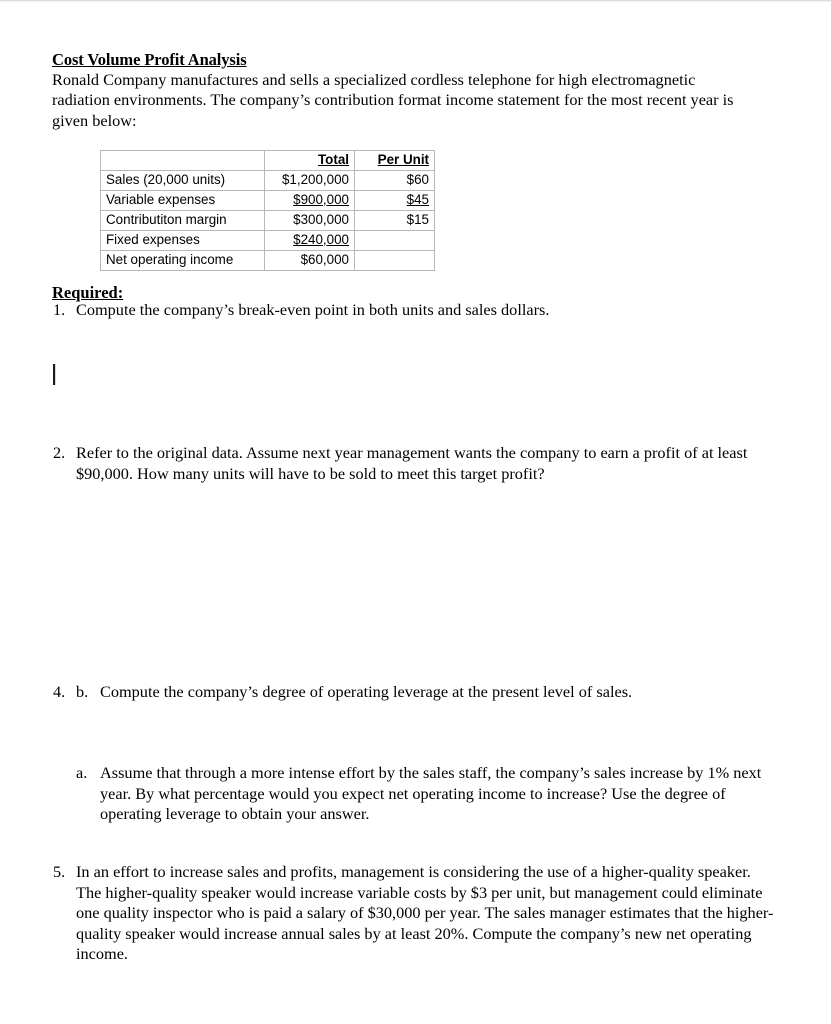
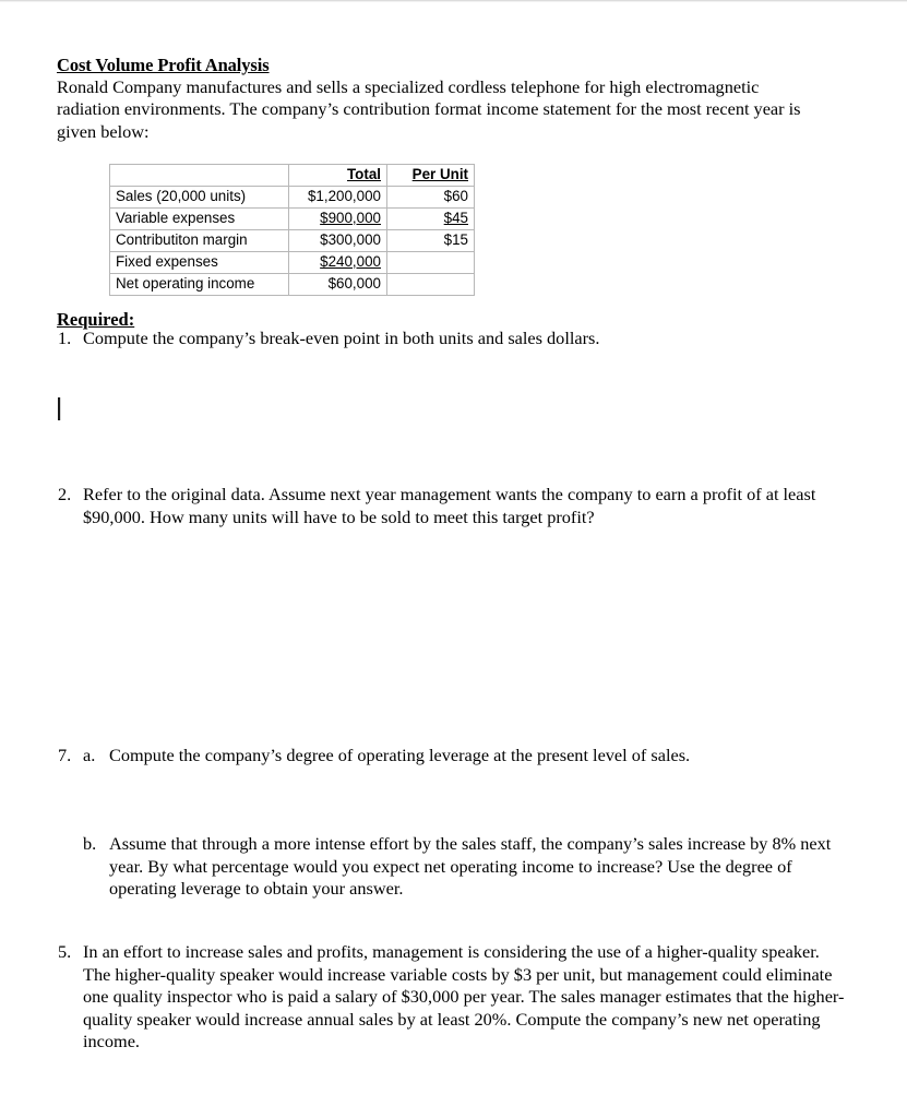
  Cost Volume Profit Analysis
  Ronald Company manufactures and sells a specialized cordless telephone for high electromagnetic radiation environments. The company’s contribution format income statement for the most recent year is given below:
  	Total	Per Unit
  Sales (20,000 units)	$1,200,000	$60
  Variable expenses	$900,000	$45
  Contributiton margin	$300,000	$15
  Fixed expenses	$240,000
  Net operating income	$60,000
  Required:
  1.
  Compute the company’s break-even point in both units and sales dollars.
  2.
  Refer to the original data. Assume next year management wants the company to earn a profit of at least $90,000. How many units will have to be sold to meet this target profit?
- 4.
+ 7.
- b.
+ a.
  Compute the company’s degree of operating leverage at the present level of sales.
- a.
+ b.
- Assume that through a more intense effort by the sales staff, the company’s sales increase by 1% next year. By what percentage would you expect net operating income to increase? Use the degree of operating leverage to obtain your answer.
+ Assume that through a more intense effort by the sales staff, the company’s sales increase by 8% next year. By what percentage would you expect net operating income to increase? Use the degree of operating leverage to obtain your answer.
  5.
  In an effort to increase sales and profits, management is considering the use of a higher-quality speaker. The higher-quality speaker would increase variable costs by $3 per unit, but management could eliminate one quality inspector who is paid a salary of $30,000 per year. The sales manager estimates that the higher-quality speaker would increase annual sales by at least 20%. Compute the company’s new net operating income.
